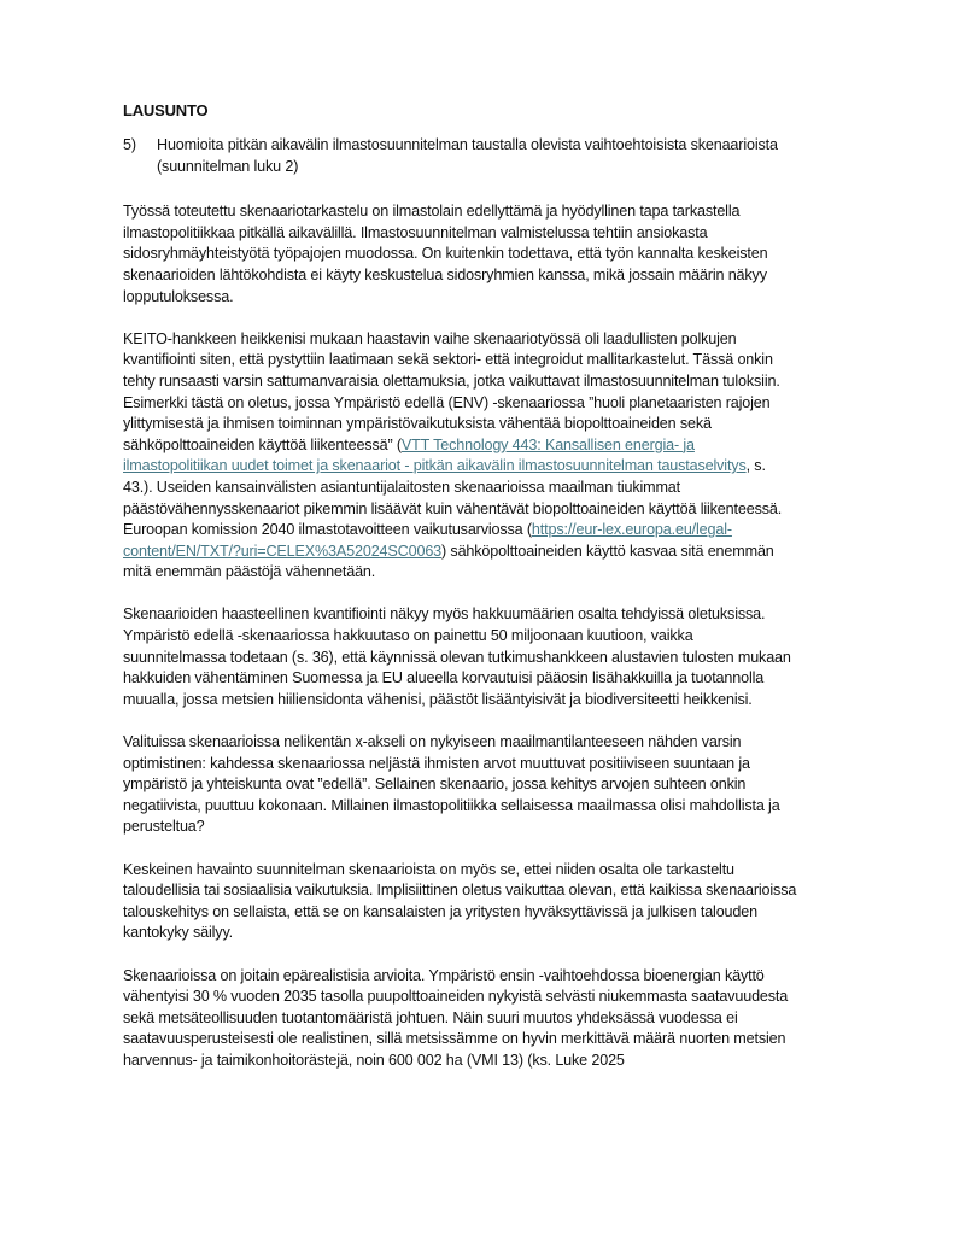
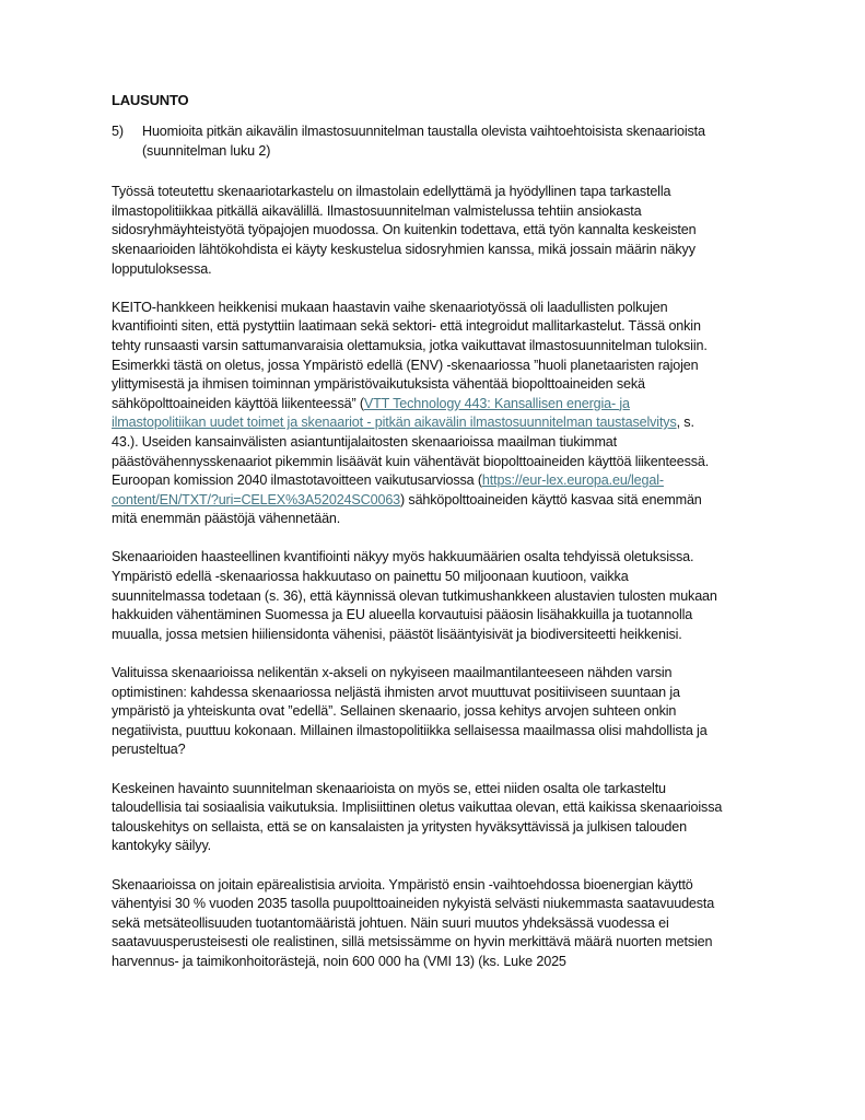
  LAUSUNTO
  5)
  Huomioita pitkän aikavälin ilmastosuunnitelman taustalla olevista vaihtoehtoisista skenaarioista (suunnitelman luku 2)
  Työssä toteutettu skenaariotarkastelu on ilmastolain edellyttämä ja hyödyllinen tapa tarkastella ilmastopolitiikkaa pitkällä aikavälillä. Ilmastosuunnitelman valmistelussa tehtiin ansiokasta sidosryhmäyhteistyötä työpajojen muodossa. On kuitenkin todettava, että työn kannalta keskeisten skenaarioiden lähtökohdista ei käyty keskustelua sidosryhmien kanssa, mikä jossain määrin näkyy lopputuloksessa.
  KEITO-hankkeen heikkenisi mukaan haastavin vaihe skenaariotyössä oli laadullisten polkujen kvantifiointi siten, että pystyttiin laatimaan sekä sektori- että integroidut mallitarkastelut. Tässä onkin tehty runsaasti varsin sattumanvaraisia olettamuksia, jotka vaikuttavat ilmastosuunnitelman tuloksiin. Esimerkki tästä on oletus, jossa Ympäristö edellä (ENV) -skenaariossa ”huoli planetaaristen rajojen ylittymisestä ja ihmisen toiminnan ympäristövaikutuksista vähentää biopolttoaineiden sekä sähköpolttoaineiden käyttöä liikenteessä” (VTT Technology 443: Kansallisen energia- ja ilmastopolitiikan uudet toimet ja skenaariot - pitkän aikavälin ilmastosuunnitelman taustaselvitys, s. 43.). Useiden kansainvälisten asiantuntijalaitosten skenaarioissa maailman tiukimmat päästövähennysskenaariot pikemmin lisäävät kuin vähentävät biopolttoaineiden käyttöä liikenteessä. Euroopan komission 2040 ilmastotavoitteen vaikutusarviossa (https://eur-lex.europa.eu/legal-content/EN/TXT/?uri=CELEX%3A52024SC0063) sähköpolttoaineiden käyttö kasvaa sitä enemmän mitä enemmän päästöjä vähennetään.
  Skenaarioiden haasteellinen kvantifiointi näkyy myös hakkuumäärien osalta tehdyissä oletuksissa. Ympäristö edellä -skenaariossa hakkuutaso on painettu 50 miljoonaan kuutioon, vaikka suunnitelmassa todetaan (s. 36), että käynnissä olevan tutkimushankkeen alustavien tulosten mukaan hakkuiden vähentäminen Suomessa ja EU alueella korvautuisi pääosin lisähakkuilla ja tuotannolla muualla, jossa metsien hiiliensidonta vähenisi, päästöt lisääntyisivät ja biodiversiteetti heikkenisi.
  Valituissa skenaarioissa nelikentän x-akseli on nykyiseen maailmantilanteeseen nähden varsin optimistinen: kahdessa skenaariossa neljästä ihmisten arvot muuttuvat positiiviseen suuntaan ja ympäristö ja yhteiskunta ovat ”edellä”. Sellainen skenaario, jossa kehitys arvojen suhteen onkin negatiivista, puuttuu kokonaan. Millainen ilmastopolitiikka sellaisessa maailmassa olisi mahdollista ja perusteltua?
  Keskeinen havainto suunnitelman skenaarioista on myös se, ettei niiden osalta ole tarkasteltu taloudellisia tai sosiaalisia vaikutuksia. Implisiittinen oletus vaikuttaa olevan, että kaikissa skenaarioissa talouskehitys on sellaista, että se on kansalaisten ja yritysten hyväksyttävissä ja julkisen talouden kantokyky säilyy.
- Skenaarioissa on joitain epärealistisia arvioita. Ympäristö ensin -vaihtoehdossa bioenergian käyttö vähentyisi 30 % vuoden 2035 tasolla puupolttoaineiden nykyistä selvästi niukemmasta saatavuudesta sekä metsäteollisuuden tuotantomääristä johtuen. Näin suuri muutos yhdeksässä vuodessa ei saatavuusperusteisesti ole realistinen, sillä metsissämme on hyvin merkittävä määrä nuorten metsien harvennus- ja taimikonhoitorästejä, noin 600 002 ha (VMI 13) (ks. Luke 2025
+ Skenaarioissa on joitain epärealistisia arvioita. Ympäristö ensin -vaihtoehdossa bioenergian käyttö vähentyisi 30 % vuoden 2035 tasolla puupolttoaineiden nykyistä selvästi niukemmasta saatavuudesta sekä metsäteollisuuden tuotantomääristä johtuen. Näin suuri muutos yhdeksässä vuodessa ei saatavuusperusteisesti ole realistinen, sillä metsissämme on hyvin merkittävä määrä nuorten metsien harvennus- ja taimikonhoitorästejä, noin 600 000 ha (VMI 13) (ks. Luke 2025
